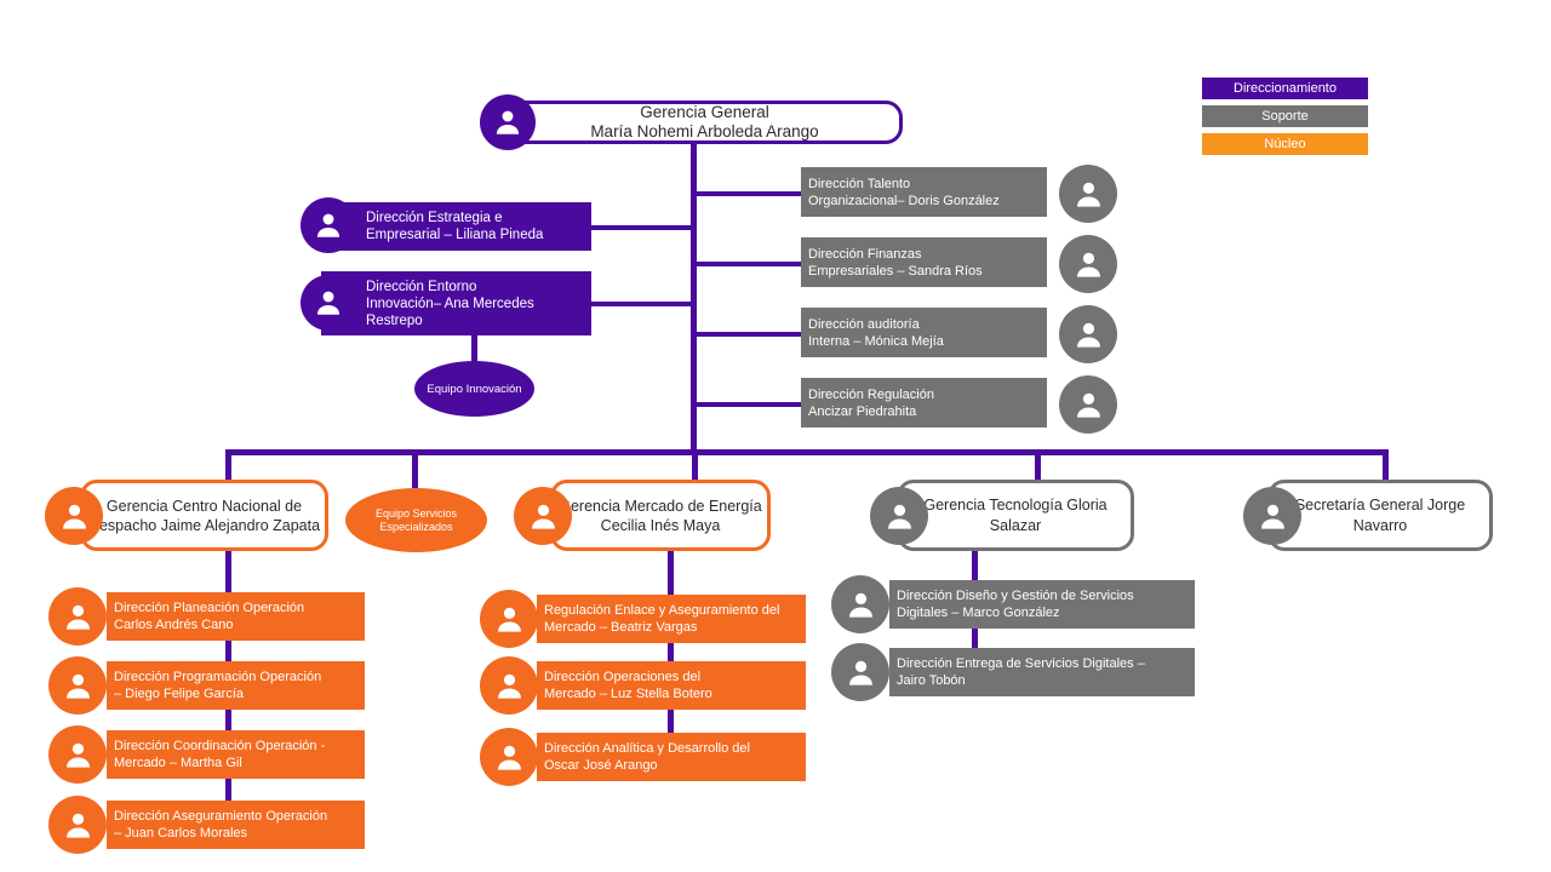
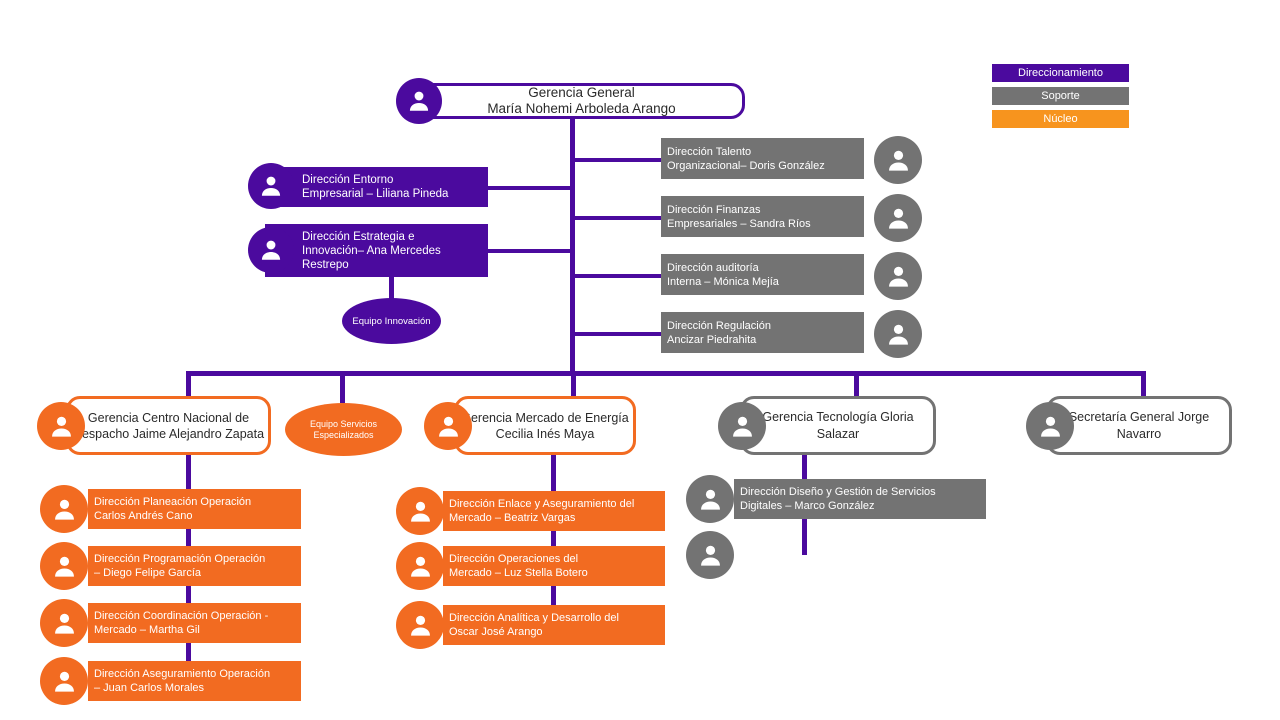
  Direccionamiento
  Soporte
  Núcleo
  Gerencia General
  María Nohemi Arboleda Arango
- Dirección Estrategia e
+ Dirección Entorno
  Empresarial – Liliana Pineda
- Dirección Entorno
+ Dirección Estrategia e
  Innovación– Ana Mercedes
  Restrepo
  Equipo Innovación
  Dirección Talento
  Organizacional– Doris González
  Dirección Finanzas
  Empresariales – Sandra Ríos
  Dirección auditoría
  Interna – Mónica Mejía
  Dirección Regulación
  Ancizar Piedrahita
  Gerencia Centro Nacional de espacho Jaime Alejandro Zapata
  Dirección Planeación Operación
  Carlos Andrés Cano
  Dirección Programación Operación
  – Diego Felipe García
  Dirección Coordinación Operación -
  Mercado – Martha Gil
  Dirección Aseguramiento Operación
  – Juan Carlos Morales
  Equipo Servicios Especializados
  erencia Mercado de Energía Cecilia Inés Maya
- Regulación Enlace y Aseguramiento del
+ Dirección Enlace y Aseguramiento del
  Mercado – Beatriz Vargas
  Dirección Operaciones del
  Mercado – Luz Stella Botero
  Dirección Analítica y Desarrollo del
  Oscar José Arango
  Gerencia Tecnología Gloria Salazar
  Dirección Diseño y Gestión de Servicios
  Digitales – Marco González
- Dirección Entrega de Servicios Digitales –
- Jairo Tobón
  Secretaría General Jorge Navarro
